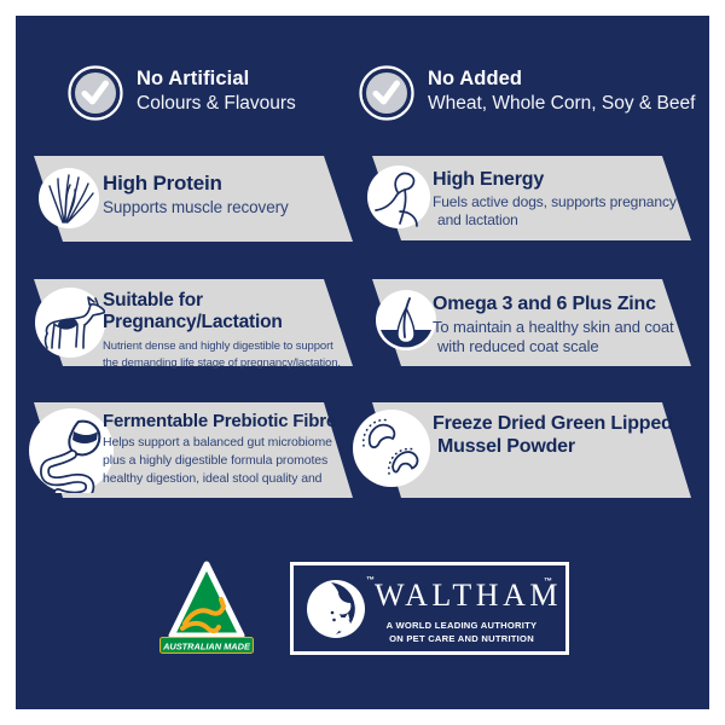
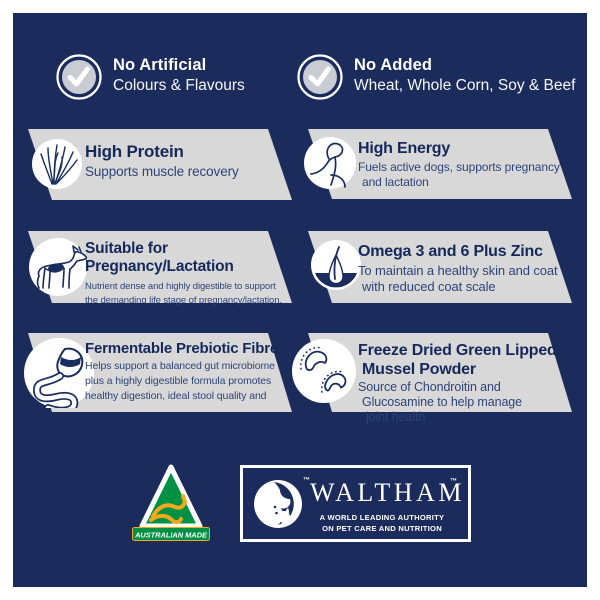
  No Artificial
  Colours & Flavours
  No Added
  Wheat, Whole Corn, Soy & Beef
  High Protein
  Supports muscle recovery
  High Energy
  Fuels active dogs, supports pregnancy
  and lactation
  Suitable for
  Pregnancy/Lactation
  Nutrient dense and highly digestible to support
  the demanding life stage of pregnancy/lactation.
  Omega 3 and 6 Plus Zinc
  To maintain a healthy skin and coat
  with reduced coat scale
  Fermentable Prebiotic Fibre
  Helps support a balanced gut microbiome
  plus a highly digestible formula promotes
  healthy digestion, ideal stool quality and
  Freeze Dried Green Lipped
  Mussel Powder
+ Source of Chondroitin and
+ Glucosamine to help manage
+ joint health
  AUSTRALIAN MADE
  WALTHAM
  A WORLD LEADING AUTHORITY
  ON PET CARE AND NUTRITION
